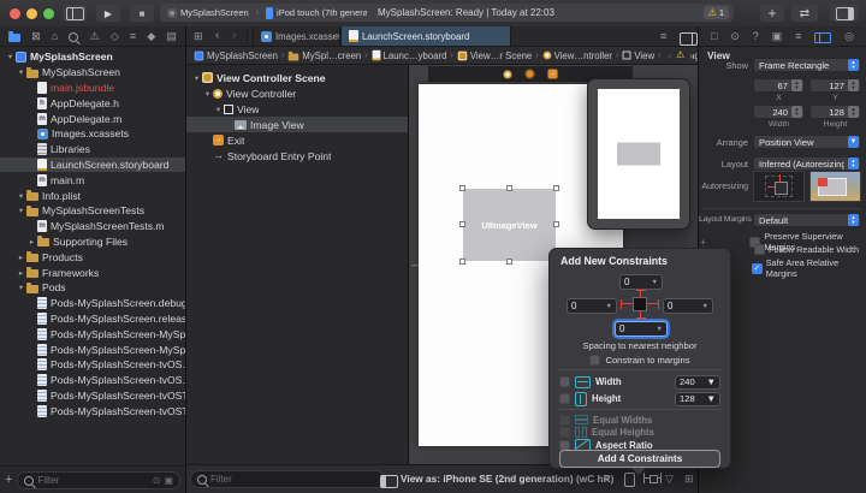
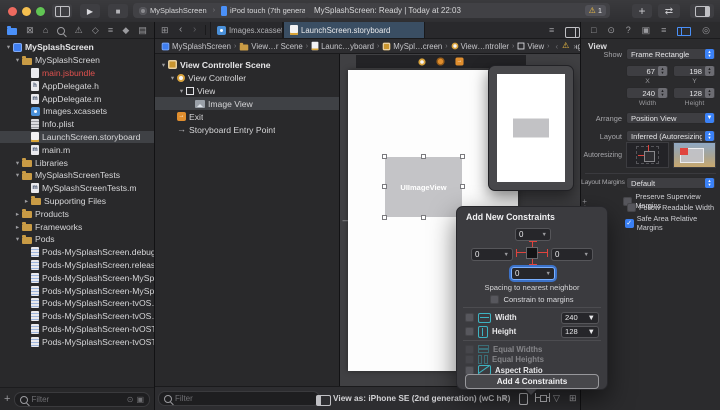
  ▶
  ■
  MySplashScreen
  iPod touch (7th genera
  MySplashScreen: Ready | Today at 22:03
  ⚠
  1
  +
  ⇄
  ⊠
  ⌂
  ⚠
  ◇
  ≡
  ◆
  ▤
  MySplashScreen
  MySplashScreen
  main.jsbundle
  AppDelegate.h
  AppDelegate.m
  Images.xcassets
- Libraries
+ Info.plist
  LaunchScreen.storyboard
  main.m
- Info.plist
+ Libraries
  MySplashScreenTests
  MySplashScreenTests.m
  Supporting Files
  Products
  Frameworks
  Pods
  Pods-MySplashScreen.debug
  Pods-MySplashScreen.releas
  Pods-MySplashScreen-MySp
  Pods-MySplashScreen-MySp
  Pods-MySplashScreen-tvOS
  Pods-MySplashScreen-tvOS
  Pods-MySplashScreen-tvOST
  Pods-MySplashScreen-tvOST
  +
  Filter
  ⊙
  ▣
  ⊞
  ‹
  ›
  Images.xcasse
  LaunchScreen.storyboard
  ≡
  MySplashScreen
- MySpl…creen
+ View…r Scene
  Launc…yboard
- View…r Scene
+ MySpl…creen
  View…ntroller
  View
  ‹
  ⚠
  ›
  View Controller Scene
  View Controller
  View
  Image View
  Exit
  →
  Storyboard Entry Point
  →
  UIImageView
  Filter
  View as: iPhone SE (2nd generation) (wC hR)
  ⌖
  ▽
  ⊞
  □
  ⊙
  ?
  ▣
  ≡
  ◎
  View
  Show
  Frame Rectangle
  67
- 127
+ 198
  240
  128
  Arrange
  Position View
  Layout
  Inferred (Autoresizing
  Default
  +
  Preserve Superview Margins
  Follow Readable Width
  Safe Area Relative Margins
  Add New Constraints
  0
  0
  0
  0
  Spacing to nearest neighbor
  Constrain to margins
  Width
  240
  ▼
  Height
  128
  ▼
  Equal Widths
  Equal Heights
  Aspect Ratio
  Add 4 Constraints
